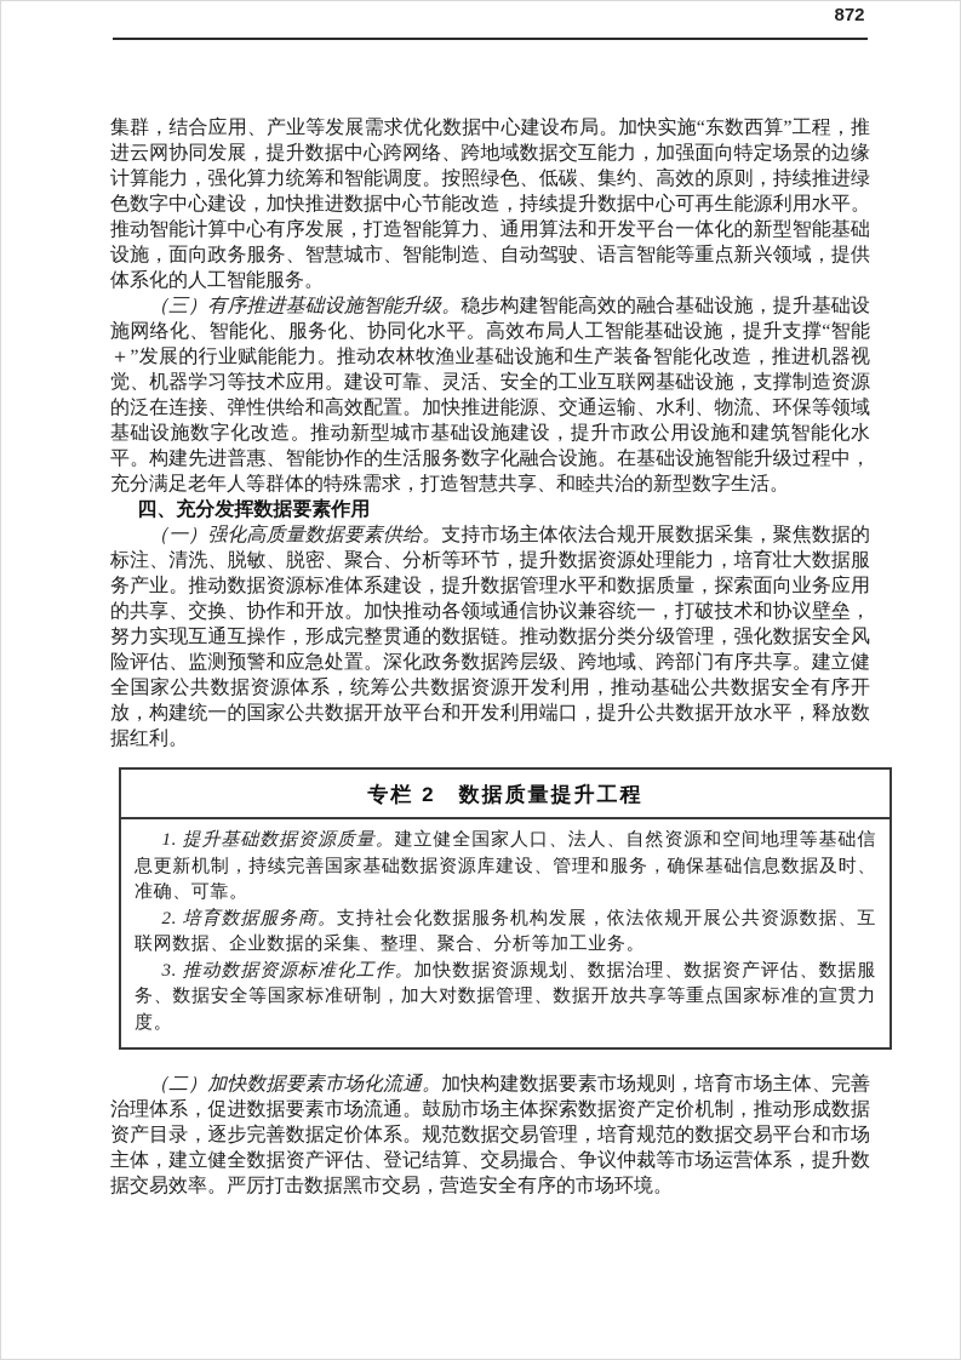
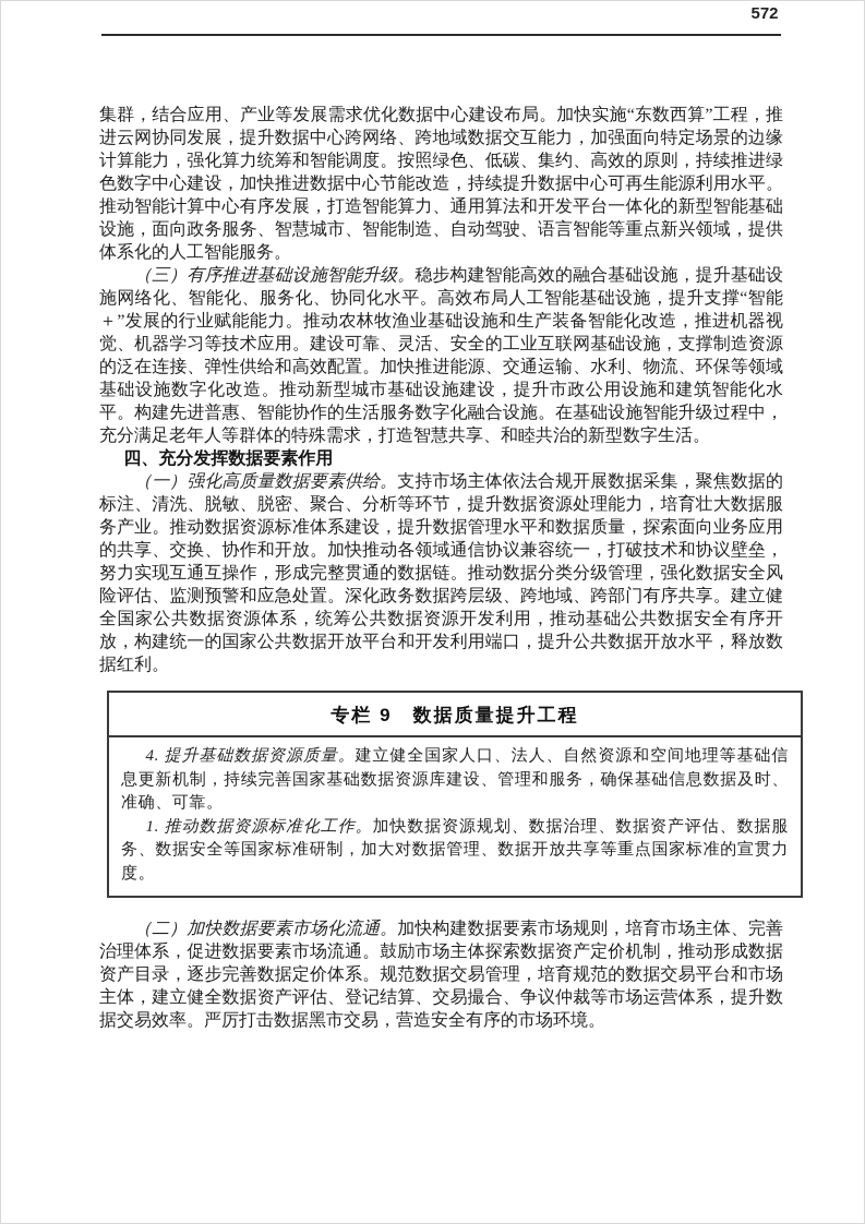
- 872
+ 572
  集群，结合应用、产业等发展需求优化数据中心建设布局。加快实施“东数西算”工程，推进云网协同发展，提升数据中心跨网络、跨地域数据交互能力，加强面向特定场景的边缘计算能力，强化算力统筹和智能调度。按照绿色、低碳、集约、高效的原则，持续推进绿色数字中心建设，加快推进数据中心节能改造，持续提升数据中心可再生能源利用水平。推动智能计算中心有序发展，打造智能算力、通用算法和开发平台一体化的新型智能基础设施，面向政务服务、智慧城市、智能制造、自动驾驶、语言智能等重点新兴领域，提供体系化的人工智能服务。
  （三）有序推进基础设施智能升级。稳步构建智能高效的融合基础设施，提升基础设施网络化、智能化、服务化、协同化水平。高效布局人工智能基础设施，提升支撑“智能＋”发展的行业赋能能力。推动农林牧渔业基础设施和生产装备智能化改造，推进机器视觉、机器学习等技术应用。建设可靠、灵活、安全的工业互联网基础设施，支撑制造资源的泛在连接、弹性供给和高效配置。加快推进能源、交通运输、水利、物流、环保等领域基础设施数字化改造。推动新型城市基础设施建设，提升市政公用设施和建筑智能化水平。构建先进普惠、智能协作的生活服务数字化融合设施。在基础设施智能升级过程中，充分满足老年人等群体的特殊需求，打造智慧共享、和睦共治的新型数字生活。
  四、充分发挥数据要素作用
  （一）强化高质量数据要素供给。支持市场主体依法合规开展数据采集，聚焦数据的标注、清洗、脱敏、脱密、聚合、分析等环节，提升数据资源处理能力，培育壮大数据服务产业。推动数据资源标准体系建设，提升数据管理水平和数据质量，探索面向业务应用的共享、交换、协作和开放。加快推动各领域通信协议兼容统一，打破技术和协议壁垒，努力实现互通互操作，形成完整贯通的数据链。推动数据分类分级管理，强化数据安全风险评估、监测预警和应急处置。深化政务数据跨层级、跨地域、跨部门有序共享。建立健全国家公共数据资源体系，统筹公共数据资源开发利用，推动基础公共数据安全有序开放，构建统一的国家公共数据开放平台和开发利用端口，提升公共数据开放水平，释放数据红利。
- 专栏 2 数据质量提升工程
+ 专栏 9 数据质量提升工程
- 1. 提升基础数据资源质量。建立健全国家人口、法人、自然资源和空间地理等基础信息更新机制，持续完善国家基础数据资源库建设、管理和服务，确保基础信息数据及时、准确、可靠。
+ 4. 提升基础数据资源质量。建立健全国家人口、法人、自然资源和空间地理等基础信息更新机制，持续完善国家基础数据资源库建设、管理和服务，确保基础信息数据及时、准确、可靠。
- 2. 培育数据服务商。支持社会化数据服务机构发展，依法依规开展公共资源数据、互联网数据、企业数据的采集、整理、聚合、分析等加工业务。
- 3. 推动数据资源标准化工作。加快数据资源规划、数据治理、数据资产评估、数据服务、数据安全等国家标准研制，加大对数据管理、数据开放共享等重点国家标准的宣贯力度。
+ 1. 推动数据资源标准化工作。加快数据资源规划、数据治理、数据资产评估、数据服务、数据安全等国家标准研制，加大对数据管理、数据开放共享等重点国家标准的宣贯力度。
  （二）加快数据要素市场化流通。加快构建数据要素市场规则，培育市场主体、完善治理体系，促进数据要素市场流通。鼓励市场主体探索数据资产定价机制，推动形成数据资产目录，逐步完善数据定价体系。规范数据交易管理，培育规范的数据交易平台和市场主体，建立健全数据资产评估、登记结算、交易撮合、争议仲裁等市场运营体系，提升数据交易效率。严厉打击数据黑市交易，营造安全有序的市场环境。
